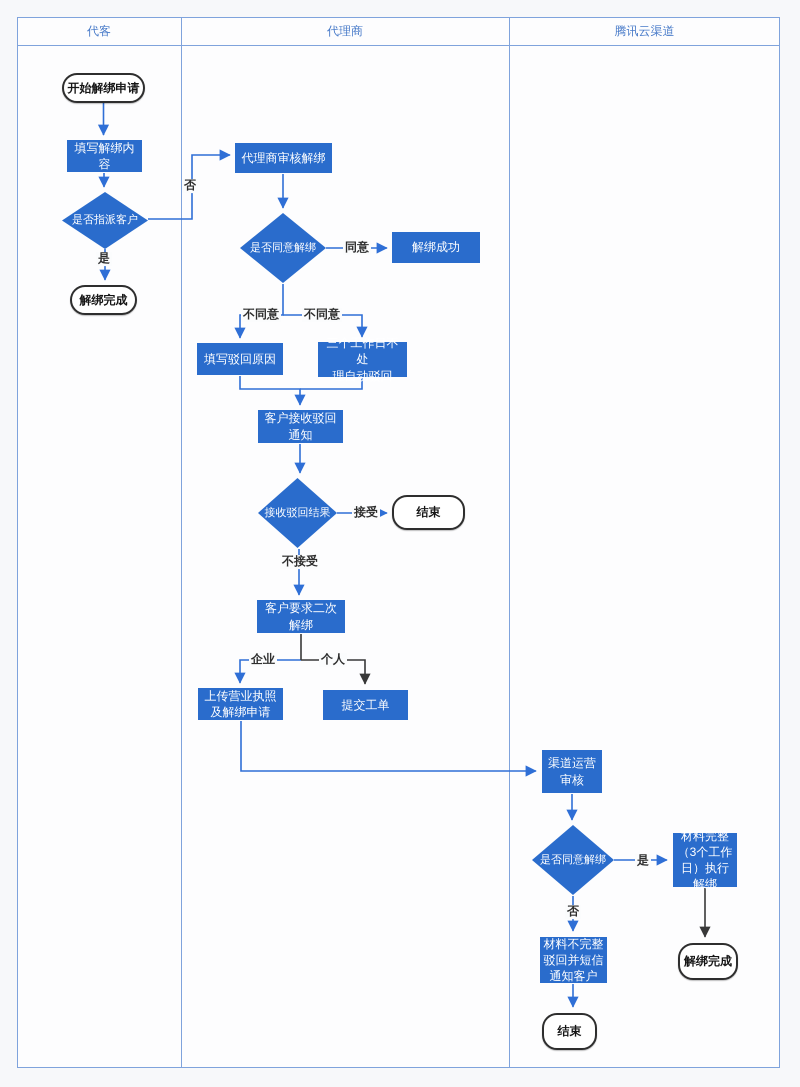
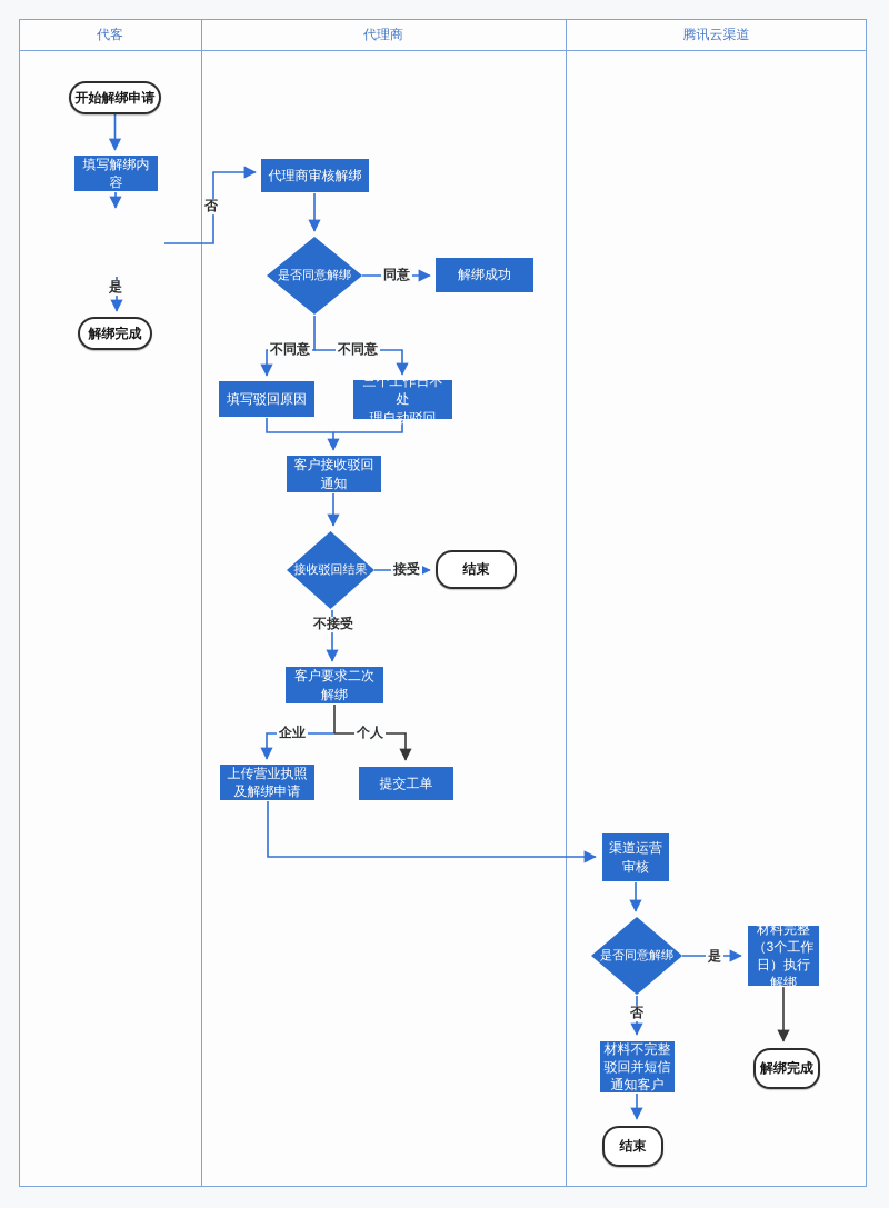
  代客
  代理商
  腾讯云渠道
  开始解绑申请
  填写解绑内
  容
- 是否指派客户
  解绑完成
  代理商审核解绑
  是否同意解绑
  解绑成功
  填写驳回原因
  三个工作日不处
  理自动驳回
  客户接收驳回
  通知
  接收驳回结果
  结束
  客户要求二次
  解绑
  上传营业执照
  及解绑申请
  提交工单
  渠道运营
  审核
  是否同意解绑
  材料完整
  （3个工作
  日）执行
  解绑
  解绑完成
  材料不完整
  驳回并短信
  通知客户
  结束
  是
  否
  同意
  不同意
  不同意
  接受
  不接受
  企业
  个人
  是
  否
